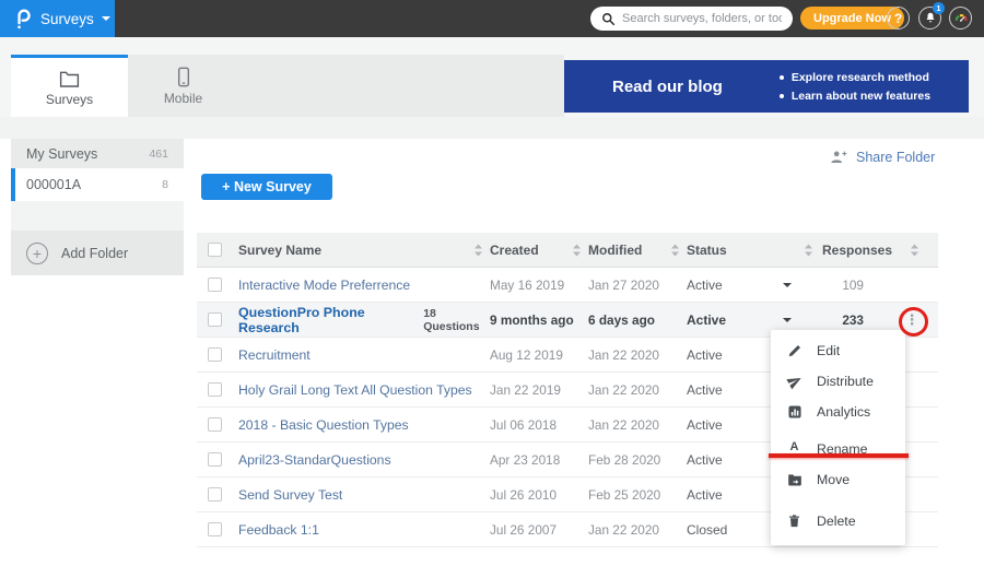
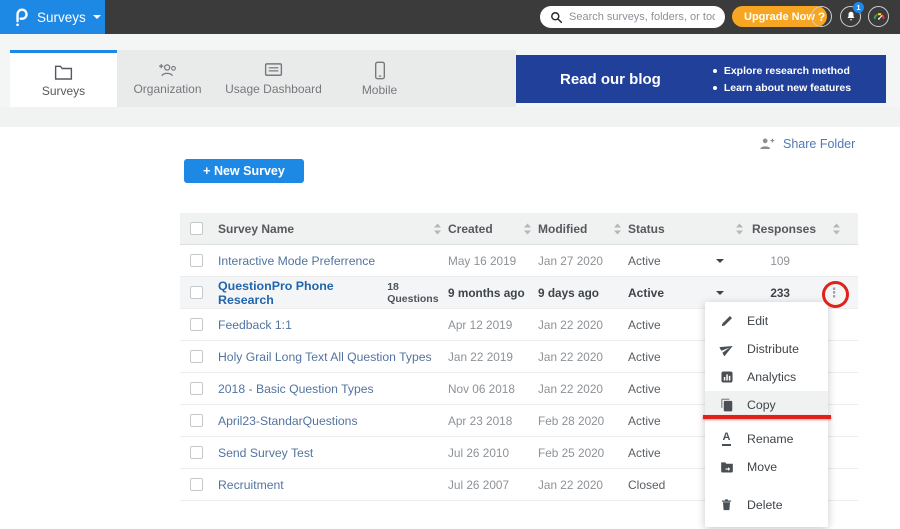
  Surveys
  Search surveys, folders, or to
  Upgrade Now
  ?
  1
  Surveys
+ Organization
+ Usage Dashboard
  Mobile
  Read our blog
  Explore research method
  Learn about new features
- My Surveys
- 461
- 000001A
- 8
- +
- Add Folder
  Share Folder
  + New Survey
  Survey Name
  Created
  Modified
  Status
  Responses
  Interactive Mode Preferrence
  May 16 2019
  Jan 27 2020
  Active
  109
  QuestionPro Phone Research
  18 Questions
  9 months ago
- 6 days ago
+ 9 days ago
  Active
  233
  ⋮
- Recruitment
+ Feedback 1:1
- Aug 12 2019
+ Apr 12 2019
  Jan 22 2020
  Active
  Holy Grail Long Text All Question Types
  Jan 22 2019
  Jan 22 2020
  Active
  2018 - Basic Question Types
- Jul 06 2018
+ Nov 06 2018
  Jan 22 2020
  Active
  April23-StandarQuestions
  Apr 23 2018
  Feb 28 2020
  Active
  Send Survey Test
  Jul 26 2010
  Feb 25 2020
  Active
- Feedback 1:1
+ Recruitment
  Jul 26 2007
  Jan 22 2020
  Closed
  Edit
  Distribute
  Analytics
+ Copy
  A
  Rename
  Move
  Delete
